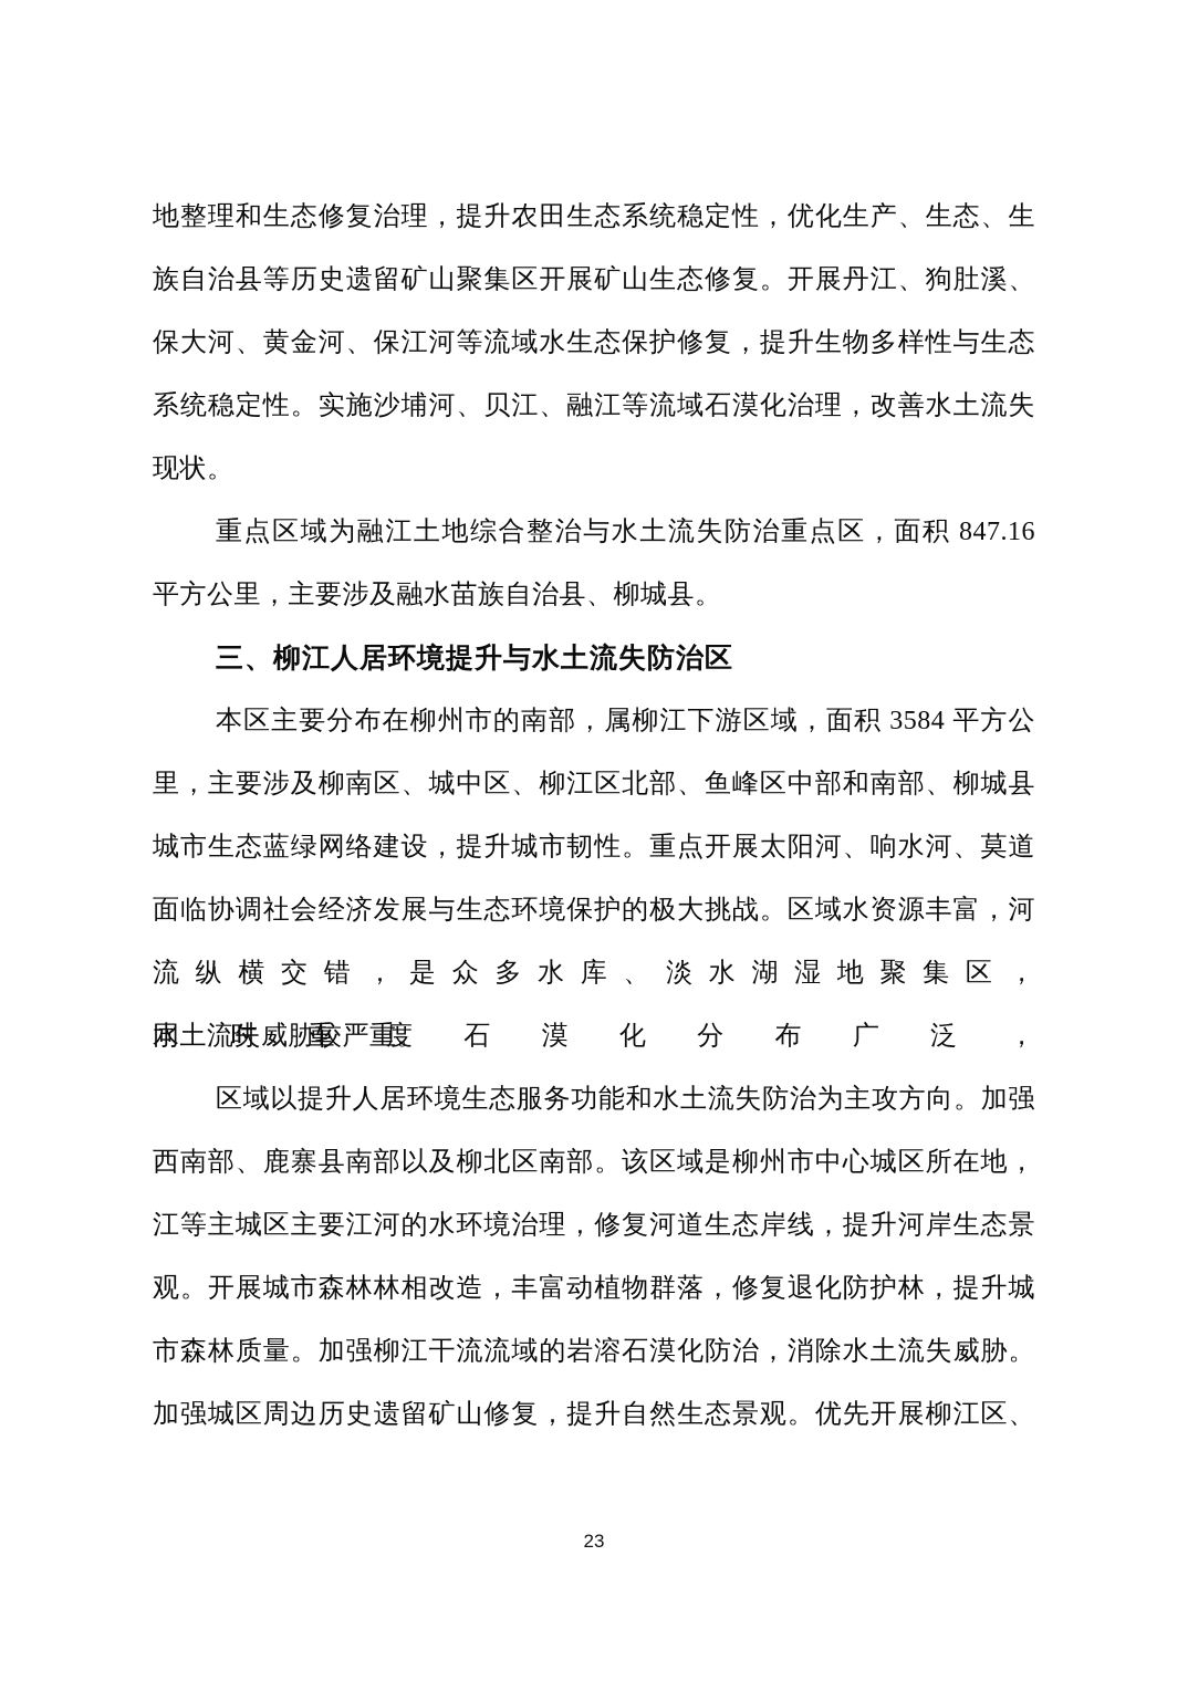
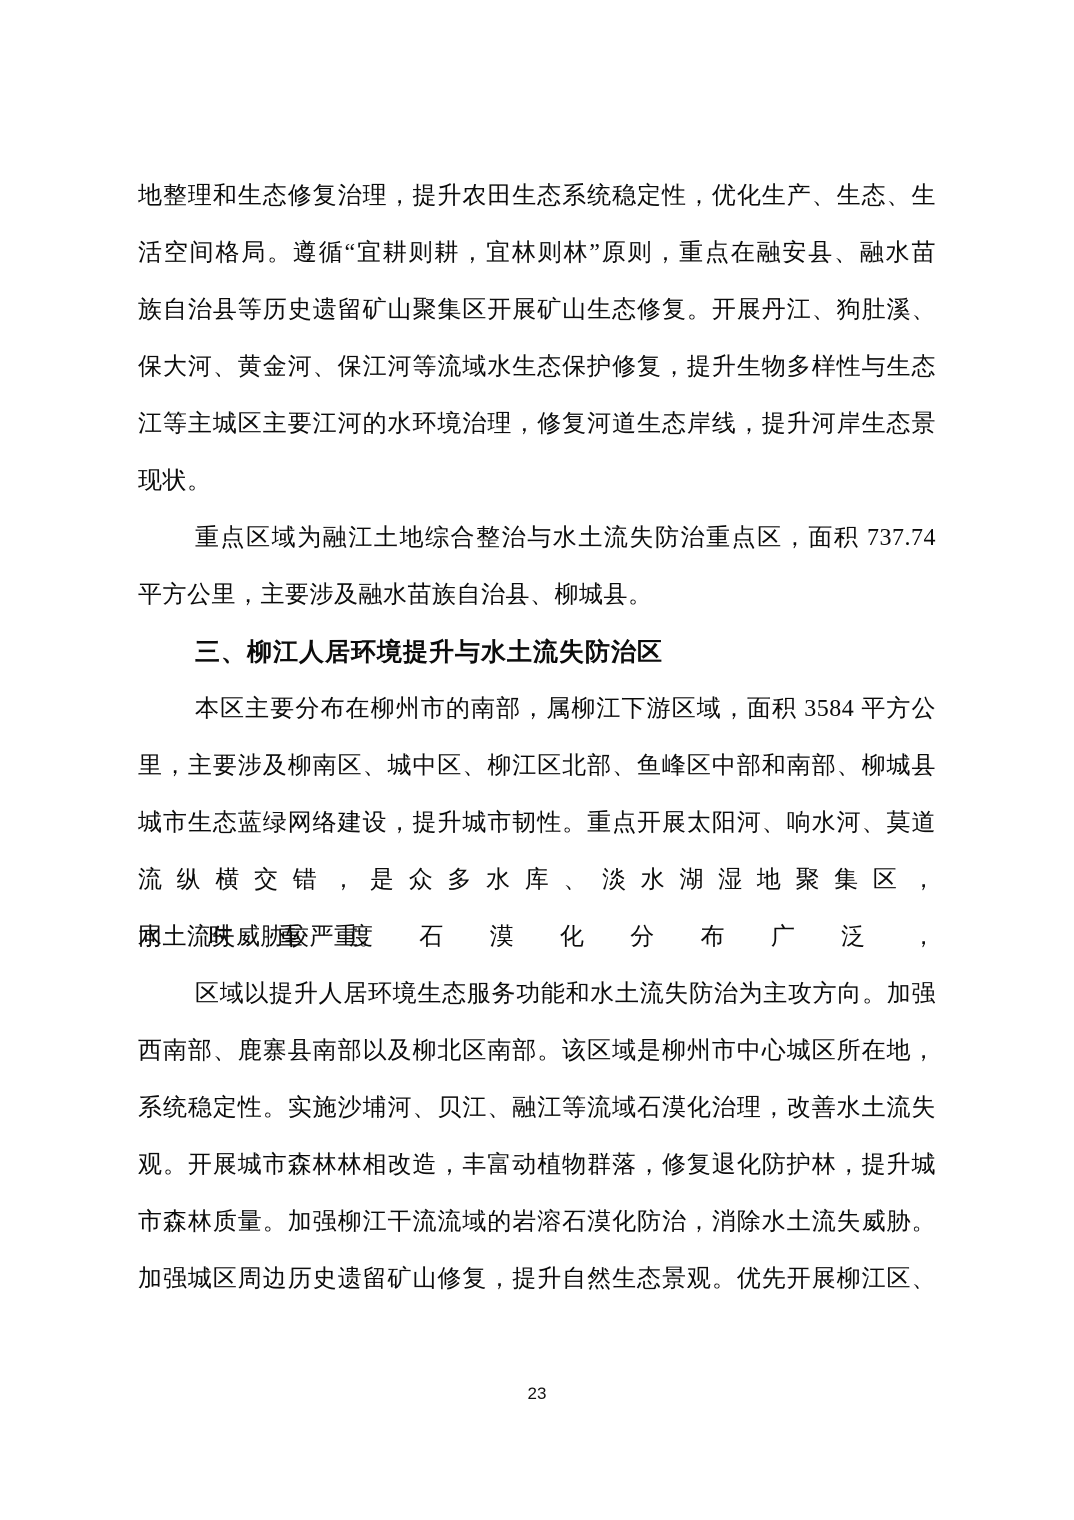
  地整理和生态修复治理，提升农田生态系统稳定性，优化生产、生态、生
+ 活空间格局。遵循“宜耕则耕，宜林则林”原则，重点在融安县、融水苗
  族自治县等历史遗留矿山聚集区开展矿山生态修复。开展丹江、狗肚溪、
  保大河、黄金河、保江河等流域水生态保护修复，提升生物多样性与生态
- 系统稳定性。实施沙埔河、贝江、融江等流域石漠化治理，改善水土流失
+ 江等主城区主要江河的水环境治理，修复河道生态岸线，提升河岸生态景
  现状。
- 重点区域为融江土地综合整治与水土流失防治重点区，面积 847.16
+ 重点区域为融江土地综合整治与水土流失防治重点区，面积 737.74
  平方公里，主要涉及融水苗族自治县、柳城县。
  三、柳江人居环境提升与水土流失防治区
  本区主要分布在柳州市的南部，属柳江下游区域，面积 3584 平方公
  里，主要涉及柳南区、城中区、柳江区北部、鱼峰区中部和南部、柳城县
  城市生态蓝绿网络建设，提升城市韧性。重点开展太阳河、响水河、莫道
- 面临协调社会经济发展与生态环境保护的极大挑战。区域水资源丰富，河
  流纵横交错，是众多水库、淡水湖湿地聚集区，同时重度石漠化分布广泛，
  水土流失威胁较严重。
  区域以提升人居环境生态服务功能和水土流失防治为主攻方向。加强
  西南部、鹿寨县南部以及柳北区南部。该区域是柳州市中心城区所在地，
- 江等主城区主要江河的水环境治理，修复河道生态岸线，提升河岸生态景
+ 系统稳定性。实施沙埔河、贝江、融江等流域石漠化治理，改善水土流失
  观。开展城市森林林相改造，丰富动植物群落，修复退化防护林，提升城
  市森林质量。加强柳江干流流域的岩溶石漠化防治，消除水土流失威胁。
  加强城区周边历史遗留矿山修复，提升自然生态景观。优先开展柳江区、
  23
